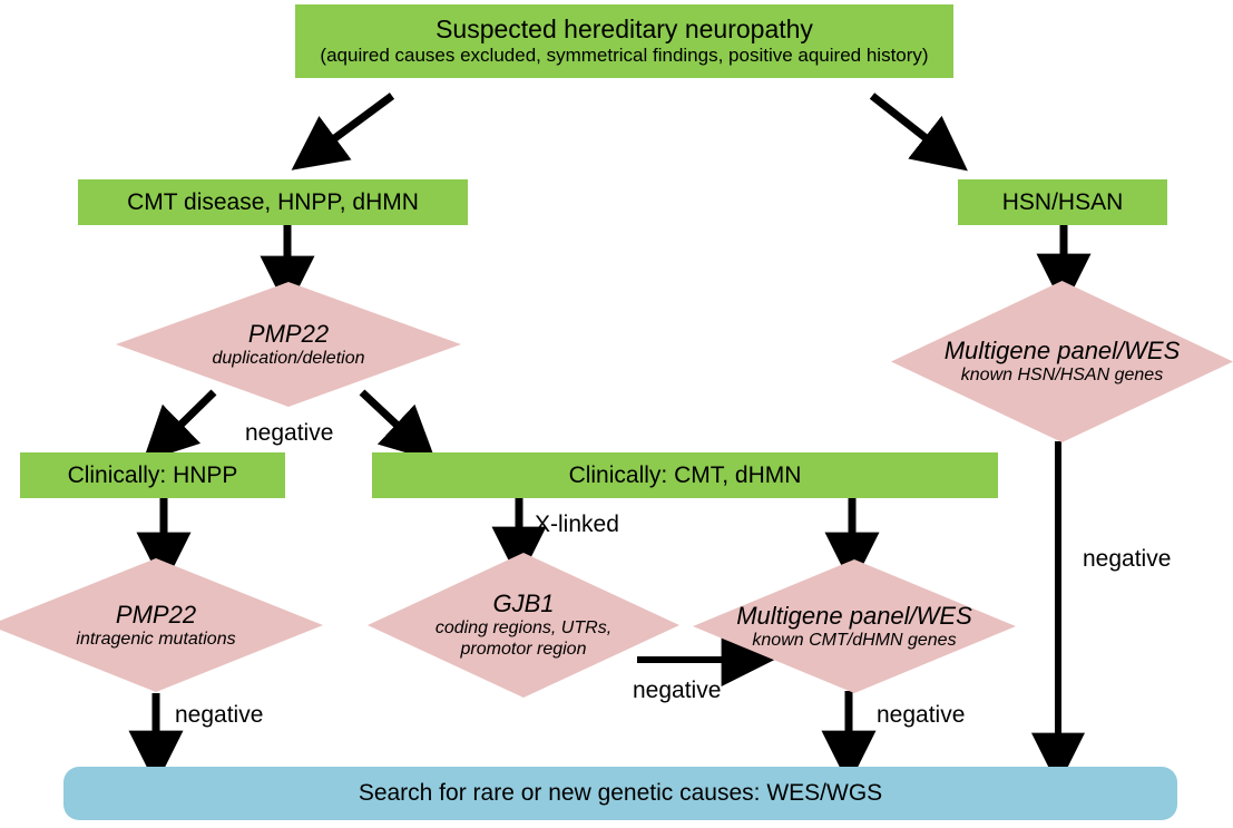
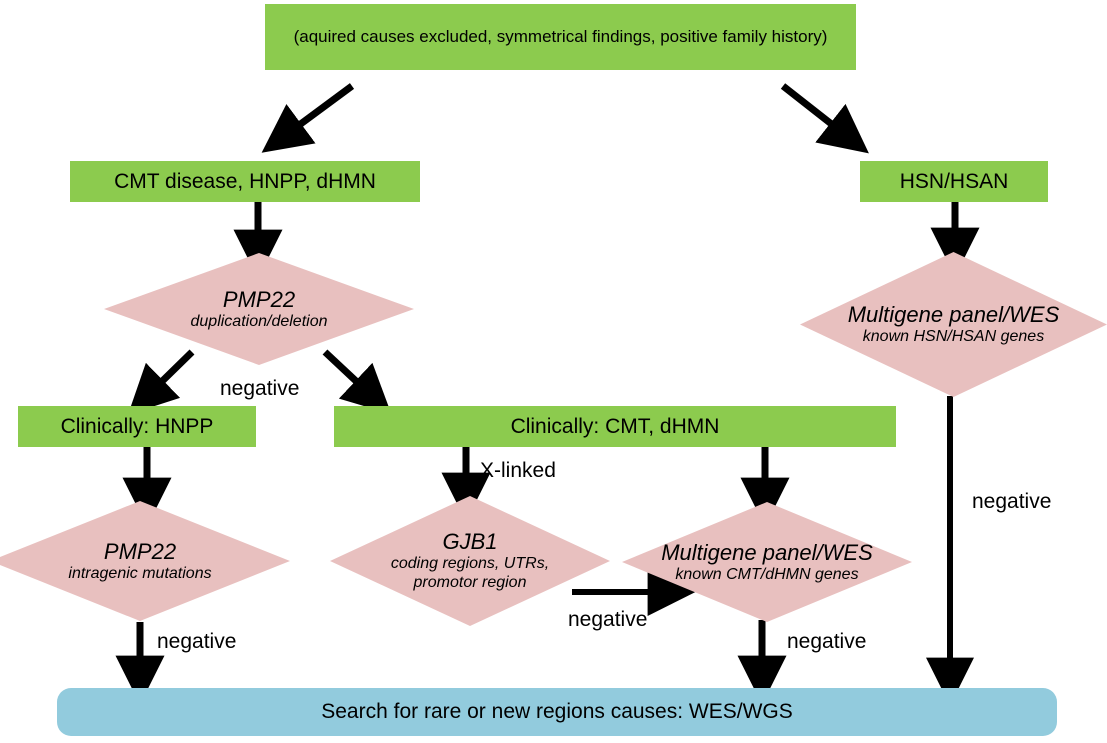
- Suspected hereditary neuropathy
- (aquired causes excluded, symmetrical findings, positive aquired history)
+ (aquired causes excluded, symmetrical findings, positive family history)
  CMT disease, HNPP, dHMN
  HSN/HSAN
  PMP22
  duplication/deletion
  Multigene panel/WES
  known HSN/HSAN genes
  Clinically: HNPP
  Clinically: CMT, dHMN
  PMP22
  intragenic mutations
  GJB1
  coding regions, UTRs,
  promotor region
  Multigene panel/WES
  known CMT/dHMN genes
- Search for rare or new genetic causes: WES/WGS
+ Search for rare or new regions causes: WES/WGS
  negative
  X-linked
  negative
  negative
  negative
  negative
